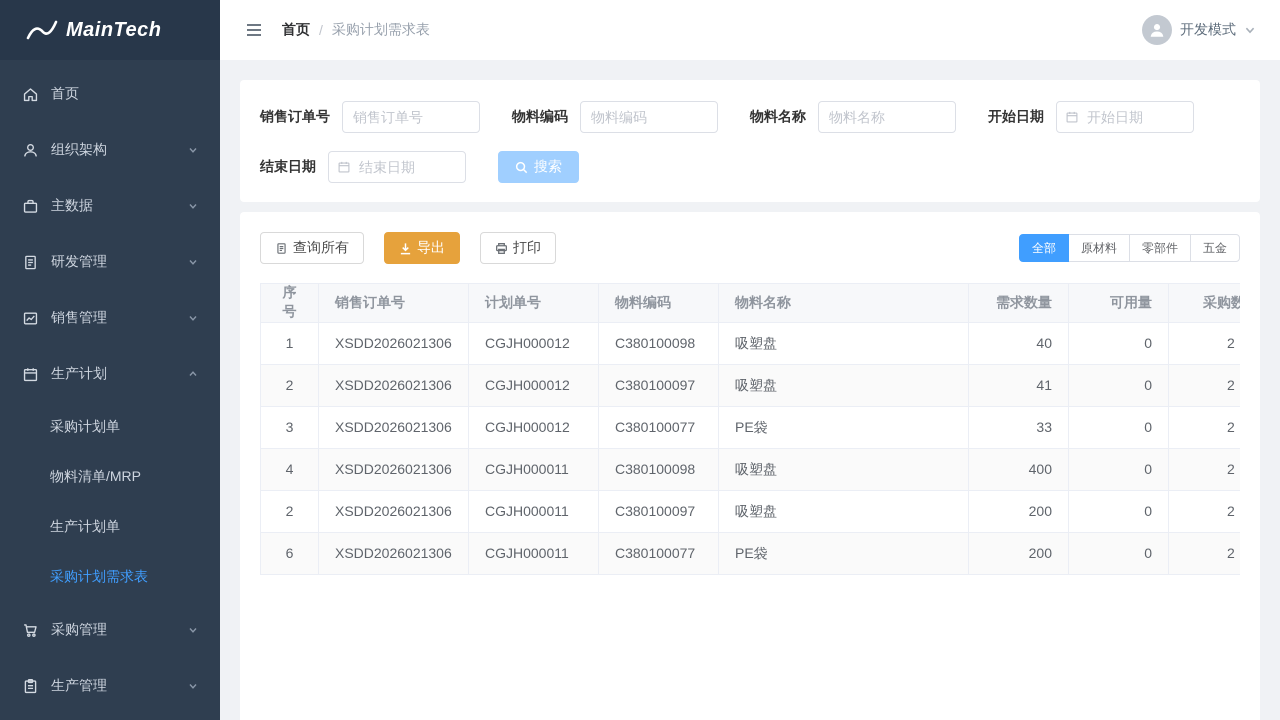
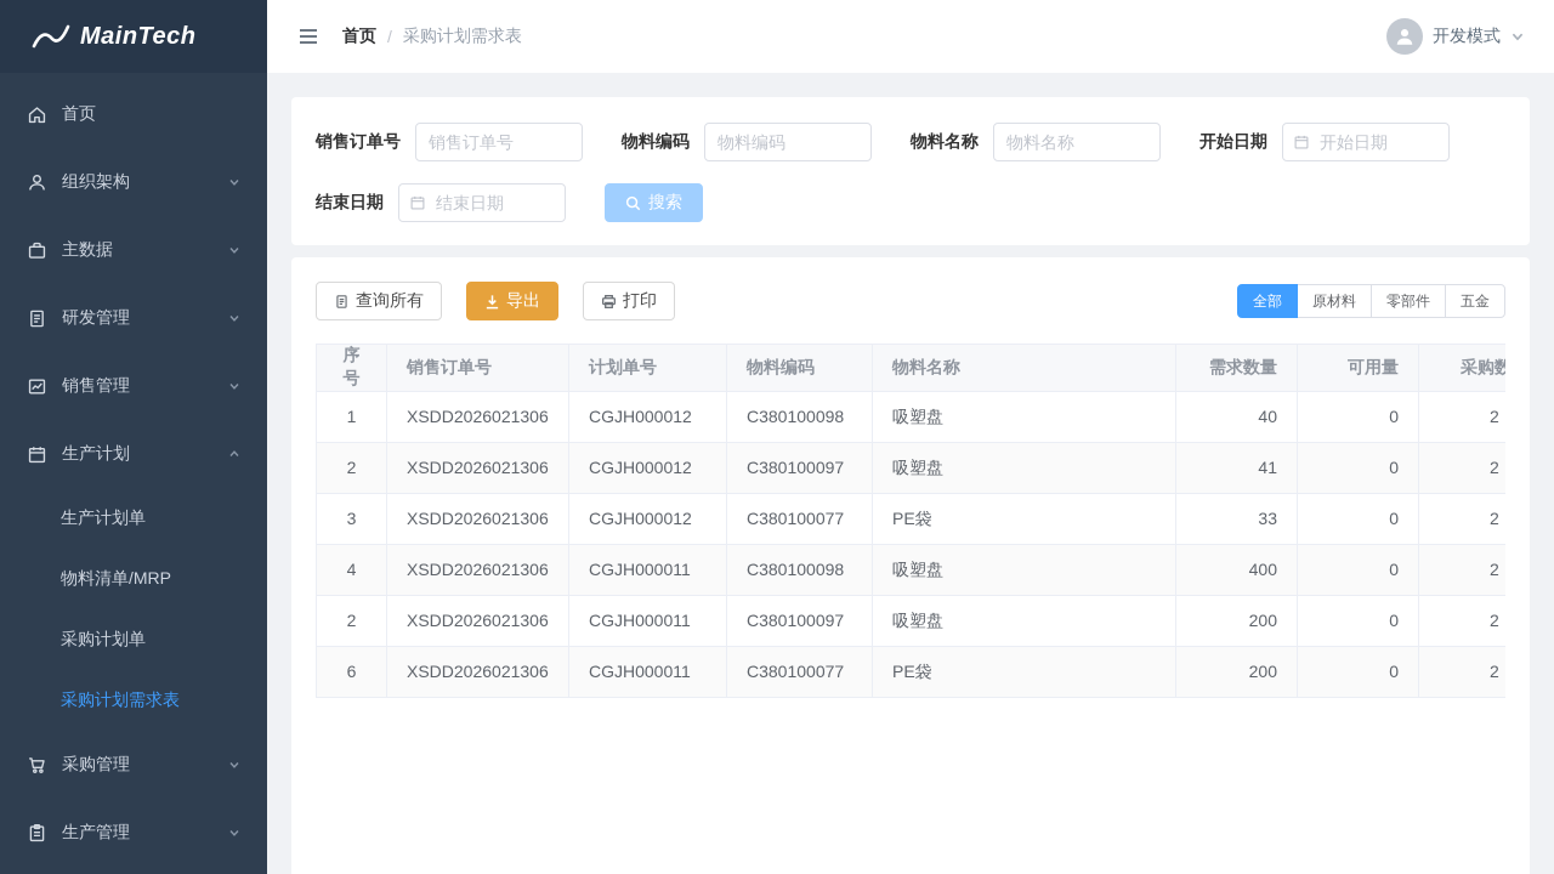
  MainTech
  首页
  组织架构
  主数据
  研发管理
  销售管理
  生产计划
- 采购计划单
+ 生产计划单
  物料清单/MRP
- 生产计划单
+ 采购计划单
  采购计划需求表
  采购管理
  生产管理
  首页
  /
  采购计划需求表
  开发模式
  销售订单号
  销售订单号
  物料编码
  物料编码
  物料名称
  物料名称
  开始日期
  开始日期
  结束日期
  结束日期
  搜索
  查询所有
  导出
  打印
  全部
  原材料
  零部件
  五金
  序号	销售订单号	计划单号	物料编码	物料名称	需求数量	可用量	采购数
  1	XSDD2026021306	CGJH000012	C380100098	吸塑盘	40	0	2
  2	XSDD2026021306	CGJH000012	C380100097	吸塑盘	41	0	2
  3	XSDD2026021306	CGJH000012	C380100077	PE袋	33	0	2
  4	XSDD2026021306	CGJH000011	C380100098	吸塑盘	400	0	2
  2	XSDD2026021306	CGJH000011	C380100097	吸塑盘	200	0	2
  6	XSDD2026021306	CGJH000011	C380100077	PE袋	200	0	2
